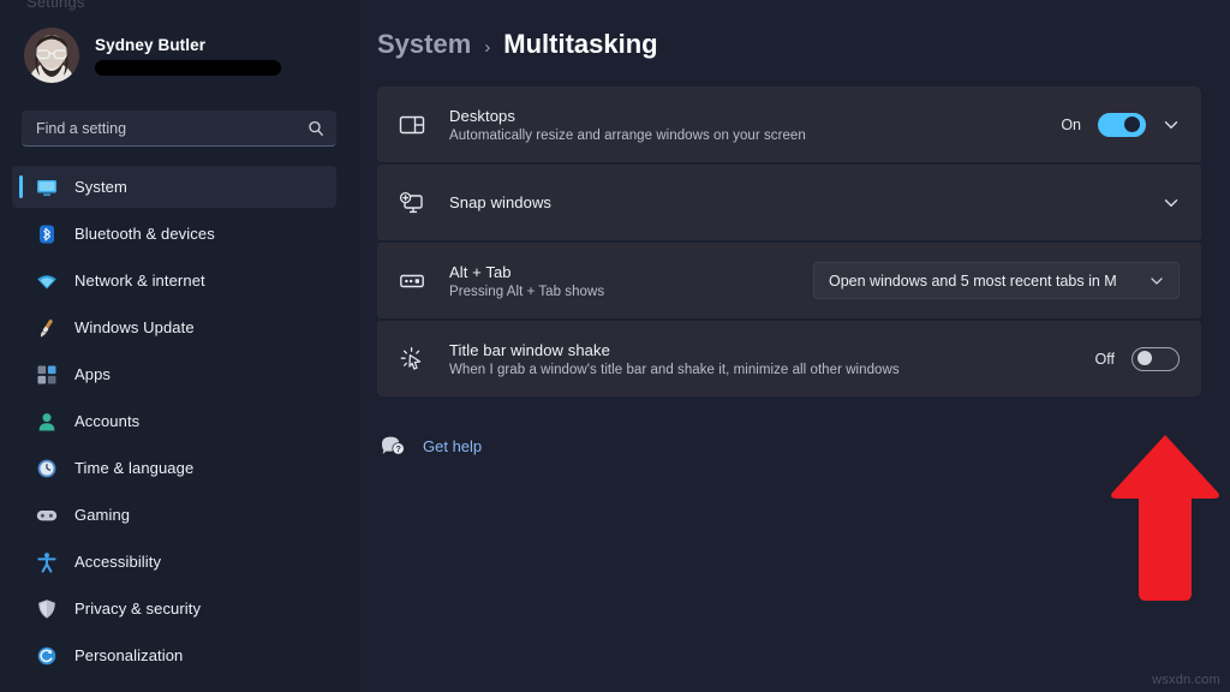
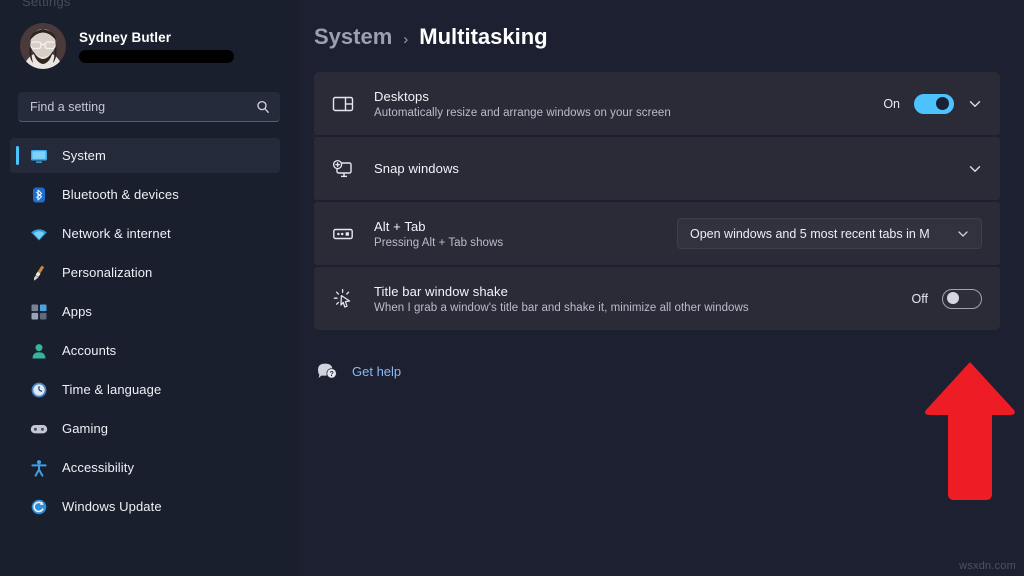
  Settings
  Sydney Butler
  Find a setting
  System
  Bluetooth & devices
  Network & internet
- Windows Update
+ Personalization
  Apps
  Accounts
  Time & language
  Gaming
  Accessibility
- Privacy & security
- Personalization
+ Windows Update
  System
  ›
  Multitasking
  Desktops
  Automatically resize and arrange windows on your screen
  On
  Snap windows
  Alt + Tab
  Pressing Alt + Tab shows
  Open windows and 5 most recent tabs in M
  Title bar window shake
  When I grab a window's title bar and shake it, minimize all other windows
  Off
  ?
  Get help
  wsxdn.com
